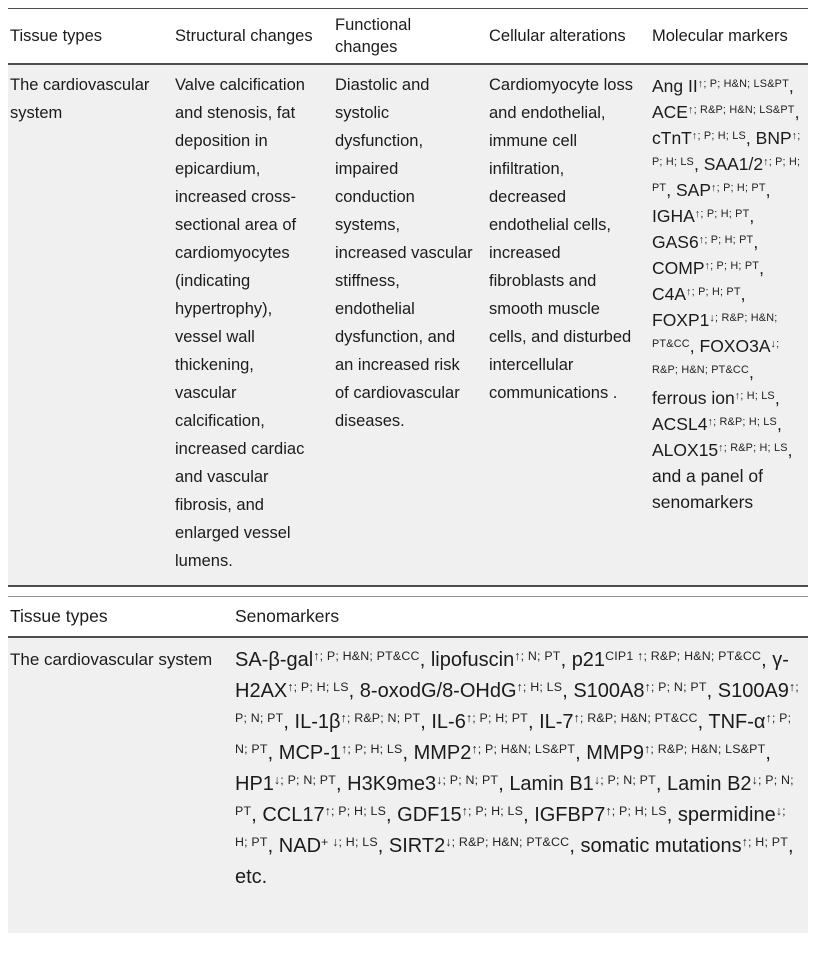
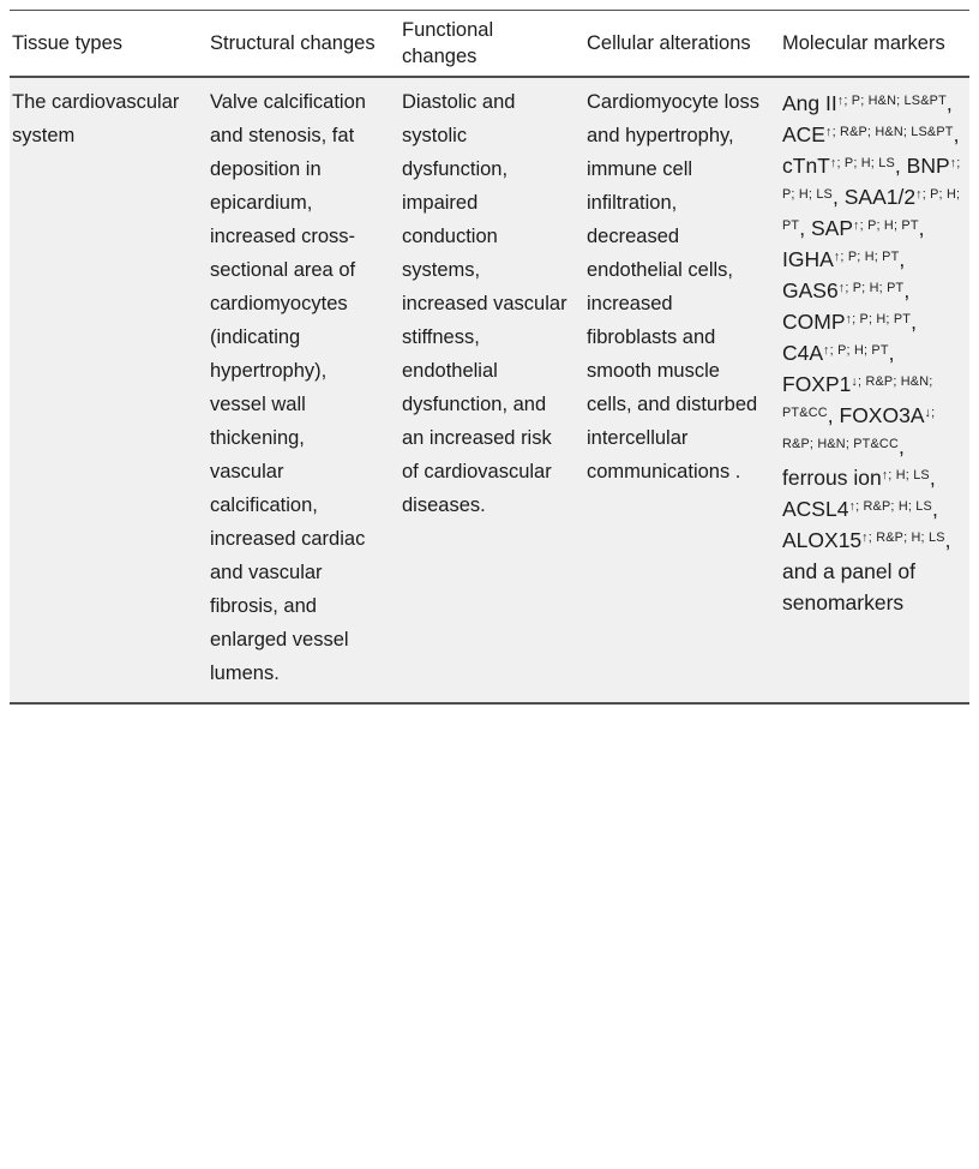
  Tissue types	Structural changes	Functional changes	Cellular alterations	Molecular markers
- The cardiovascular system	Valve calcification and stenosis, fat deposition in epicardium, increased cross-sectional area of cardiomyocytes (indicating hypertrophy), vessel wall thickening, vascular calcification, increased cardiac and vascular fibrosis, and enlarged vessel lumens.	Diastolic and systolic dysfunction, impaired conduction systems, increased vascular stiffness, endothelial dysfunction, and an increased risk of cardiovascular diseases.	Cardiomyocyte loss and endothelial, immune cell infiltration, decreased endothelial cells, increased fibroblasts and smooth muscle cells, and disturbed intercellular communications .	Ang II↑; P; H&N; LS&PT, ACE↑; R&P; H&N; LS&PT, cTnT↑; P; H; LS, BNP↑; P; H; LS, SAA1/2↑; P; H; PT, SAP↑; P; H; PT, IGHA↑; P; H; PT, GAS6↑; P; H; PT, COMP↑; P; H; PT, C4A↑; P; H; PT, FOXP1↓; R&P; H&N; PT&CC, FOXO3A↓; R&P; H&N; PT&CC, ferrous ion↑; H; LS, ACSL4↑; R&P; H; LS, ALOX15↑; R&P; H; LS, and a panel of senomarkers
+ The cardiovascular system	Valve calcification and stenosis, fat deposition in epicardium, increased cross-sectional area of cardiomyocytes (indicating hypertrophy), vessel wall thickening, vascular calcification, increased cardiac and vascular fibrosis, and enlarged vessel lumens.	Diastolic and systolic dysfunction, impaired conduction systems, increased vascular stiffness, endothelial dysfunction, and an increased risk of cardiovascular diseases.	Cardiomyocyte loss and hypertrophy, immune cell infiltration, decreased endothelial cells, increased fibroblasts and smooth muscle cells, and disturbed intercellular communications .	Ang II↑; P; H&N; LS&PT, ACE↑; R&P; H&N; LS&PT, cTnT↑; P; H; LS, BNP↑; P; H; LS, SAA1/2↑; P; H; PT, SAP↑; P; H; PT, IGHA↑; P; H; PT, GAS6↑; P; H; PT, COMP↑; P; H; PT, C4A↑; P; H; PT, FOXP1↓; R&P; H&N; PT&CC, FOXO3A↓; R&P; H&N; PT&CC, ferrous ion↑; H; LS, ACSL4↑; R&P; H; LS, ALOX15↑; R&P; H; LS, and a panel of senomarkers
- Tissue types	Senomarkers
- The cardiovascular system	SA-β-gal↑; P; H&N; PT&CC, lipofuscin↑; N; PT, p21CIP1 ↑; R&P; H&N; PT&CC, γ-H2AX↑; P; H; LS, 8-oxodG/8-OHdG↑; H; LS, S100A8↑; P; N; PT, S100A9↑; P; N; PT, IL-1β↑; R&P; N; PT, IL-6↑; P; H; PT, IL-7↑; R&P; H&N; PT&CC, TNF-α↑; P; N; PT, MCP-1↑; P; H; LS, MMP2↑; P; H&N; LS&PT, MMP9↑; R&P; H&N; LS&PT, HP1↓; P; N; PT, H3K9me3↓; P; N; PT, Lamin B1↓; P; N; PT, Lamin B2↓; P; N; PT, CCL17↑; P; H; LS, GDF15↑; P; H; LS, IGFBP7↑; P; H; LS, spermidine↓; H; PT, NAD+ ↓; H; LS, SIRT2↓; R&P; H&N; PT&CC, somatic mutations↑; H; PT, etc.
